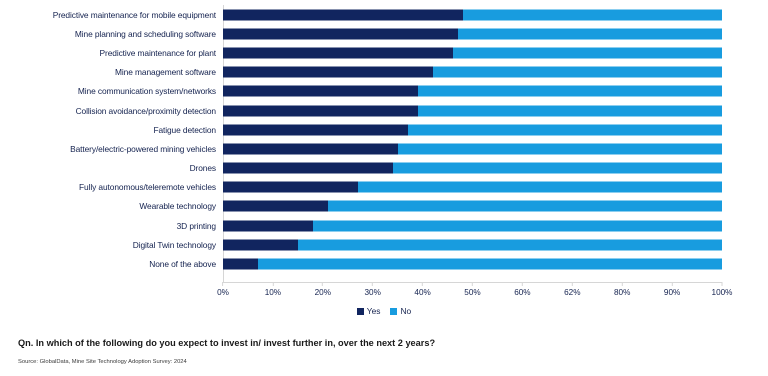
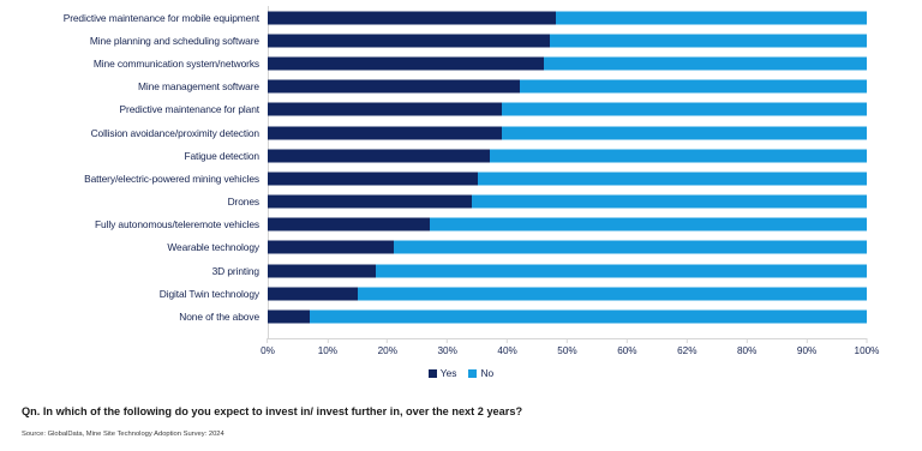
  Predictive maintenance for mobile equipment
  Mine planning and scheduling software
- Predictive maintenance for plant
+ Mine communication system/networks
  Mine management software
- Mine communication system/networks
+ Predictive maintenance for plant
  Collision avoidance/proximity detection
  Fatigue detection
  Battery/electric-powered mining vehicles
  Drones
  Fully autonomous/teleremote vehicles
  Wearable technology
  3D printing
  Digital Twin technology
  None of the above
  0%
  10%
  20%
  30%
  40%
  50%
  60%
  62%
  80%
  90%
  100%
  Yes
  No
  Qn. In which of the following do you expect to invest in/ invest further in, over the next 2 years?
